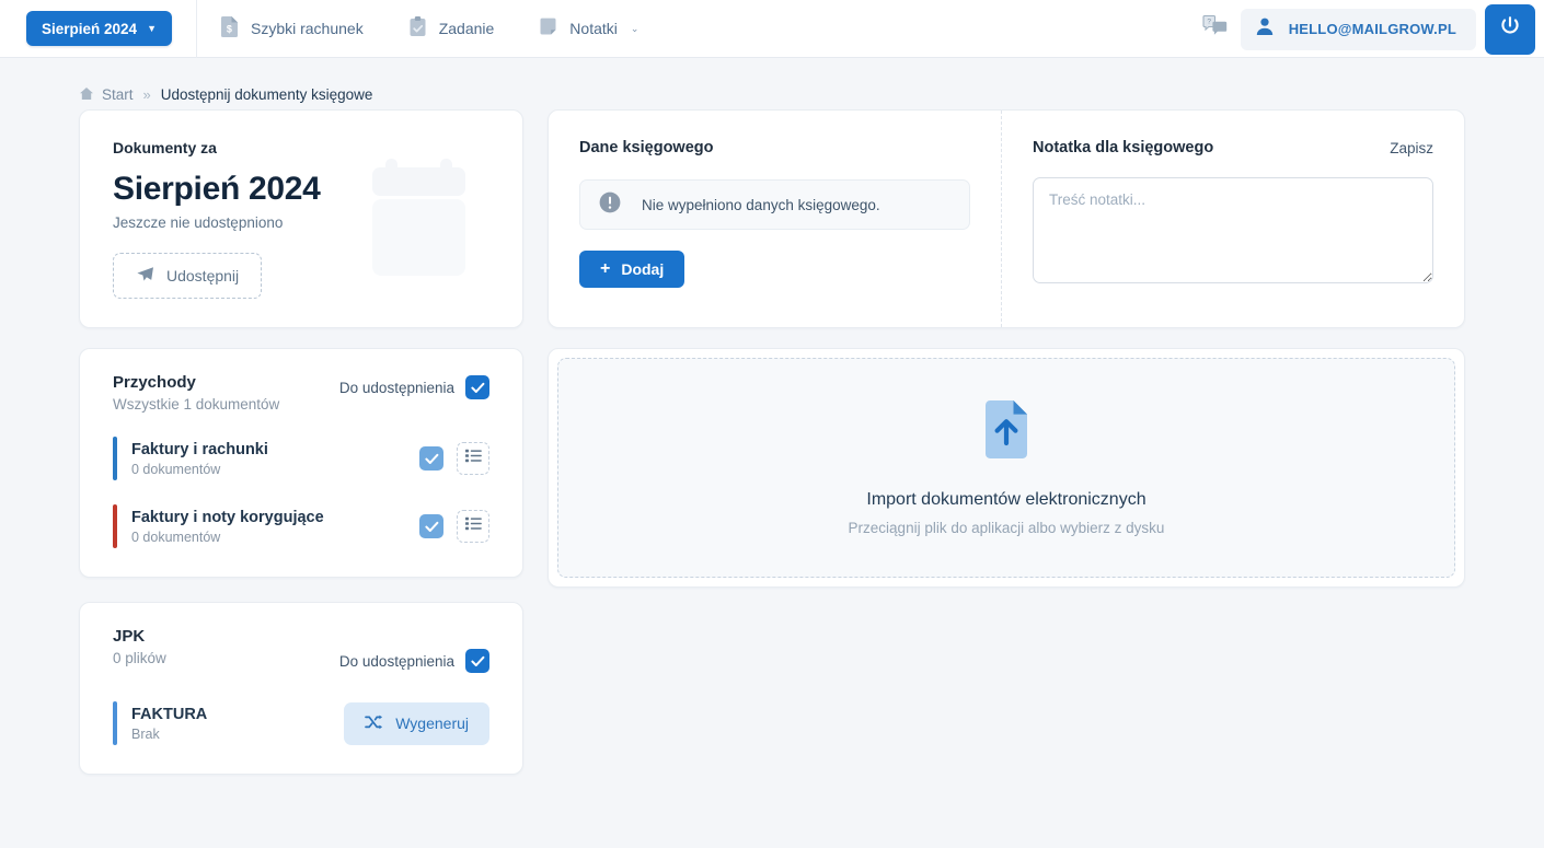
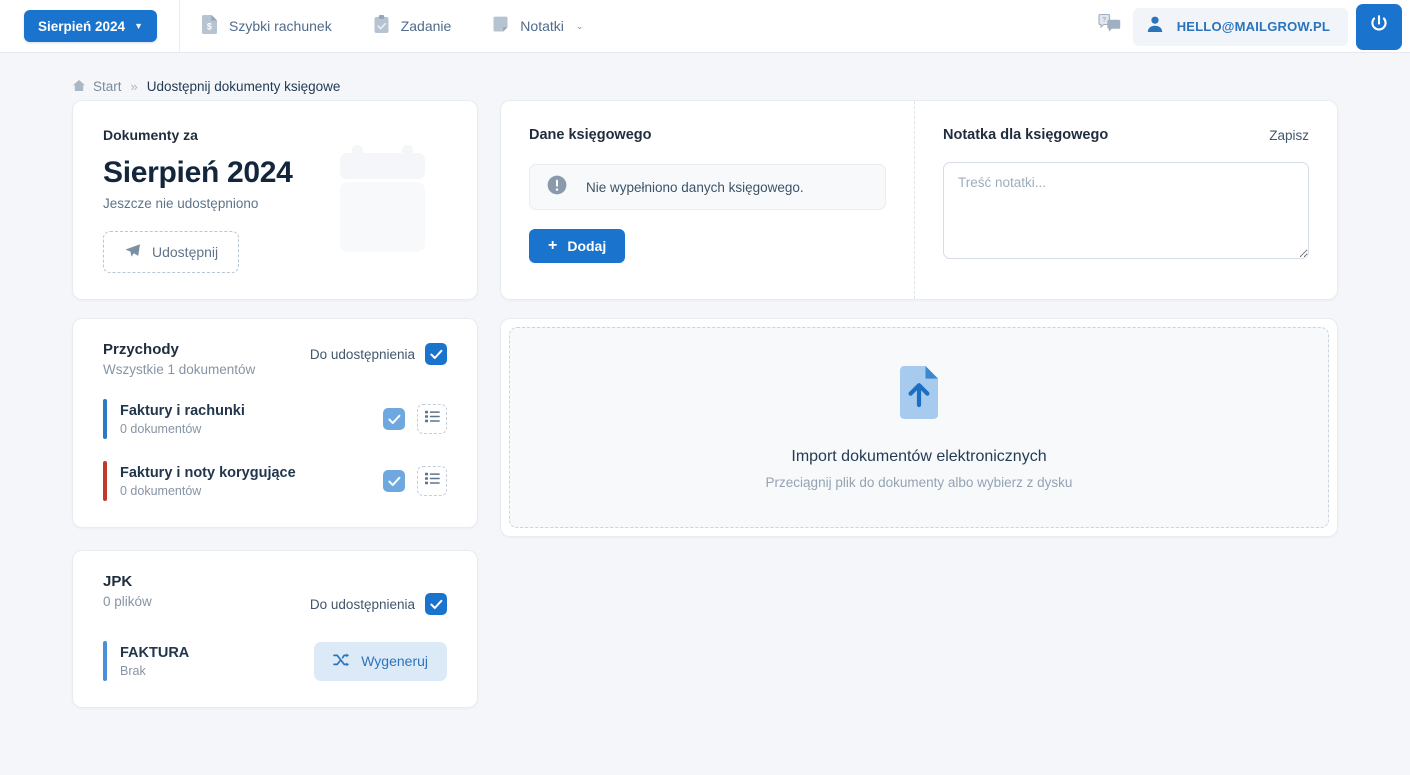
  Sierpień 2024
  ▼
  $
  Szybki rachunek
  Zadanie
  Notatki
  ⌄
  HELLO@MAILGROW.PL
  Start
  »
  Udostępnij dokumenty księgowe
  Dokumenty za
  Sierpień 2024
  Jeszcze nie udostępniono
  Udostępnij
  Przychody
  Wszystkie 1 dokumentów
  Do udostępnienia
  Faktury i rachunki
  0 dokumentów
  Faktury i noty korygujące
  0 dokumentów
  JPK
  0 plików
  Do udostępnienia
  FAKTURA
  Brak
  Wygeneruj
  Dane księgowego
  Nie wypełniono danych księgowego.
  +
  Dodaj
  Notatka dla księgowego
  Zapisz
  Treść notatki...
  Import dokumentów elektronicznych
- Przeciągnij plik do aplikacji albo wybierz z dysku
+ Przeciągnij plik do dokumenty albo wybierz z dysku
